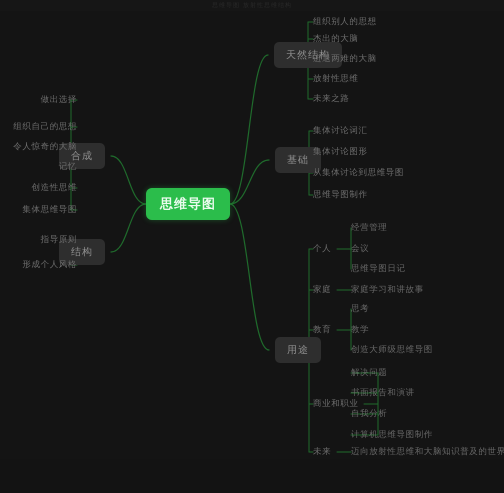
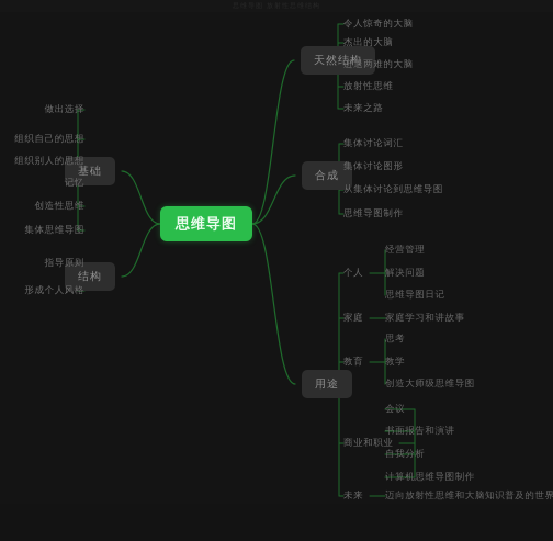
  思维导图
  天然结构
- 组织别人的思想
+ 令人惊奇的大脑
  杰出的大脑
  进退两难的大脑
  放射性思维
  未来之路
- 基础
+ 合成
  集体讨论词汇
  集体讨论图形
  从集体讨论到思维导图
  思维导图制作
- 合成
+ 基础
  做出选择
  组织自己的思想
- 令人惊奇的大脑
+ 组织别人的思想
  记忆
  创造性思维
  集体思维导图
  结构
  指导原则
  形成个人风格
  用途
  个人
  经营管理
- 会议
+ 解决问题
  思维导图日记
  家庭
  家庭学习和讲故事
  教育
  思考
  教学
  创造大师级思维导图
  商业和职业
- 解决问题
+ 会议
  书面报告和演讲
  自我分析
  计算机思维导图制作
  未来
  迈向放射性思维和大脑知识普及的世界
